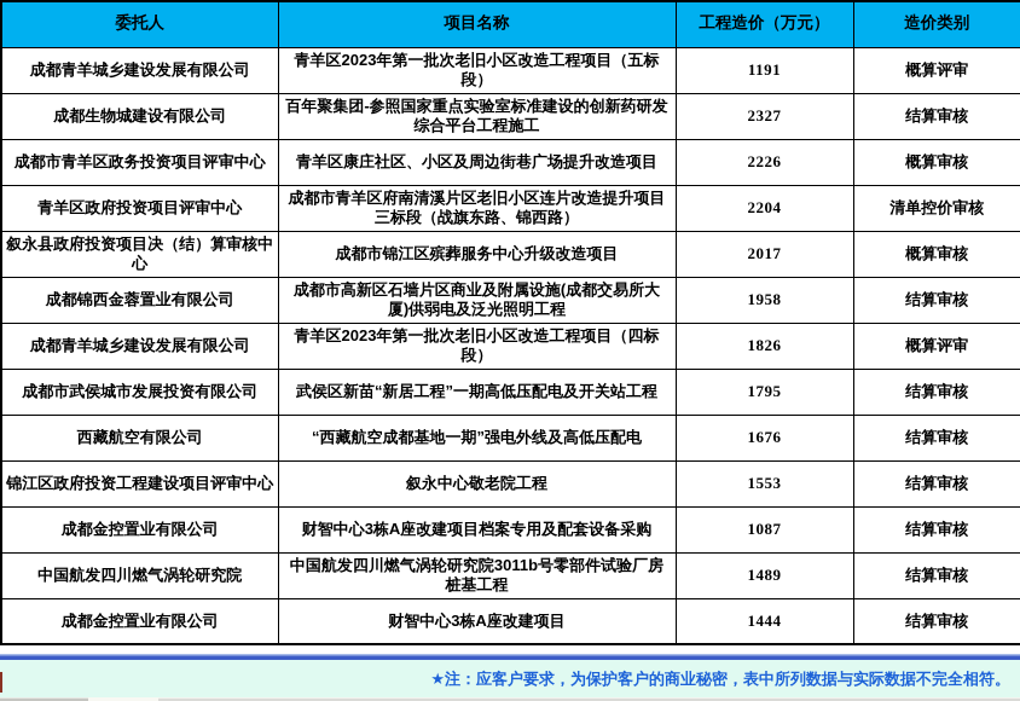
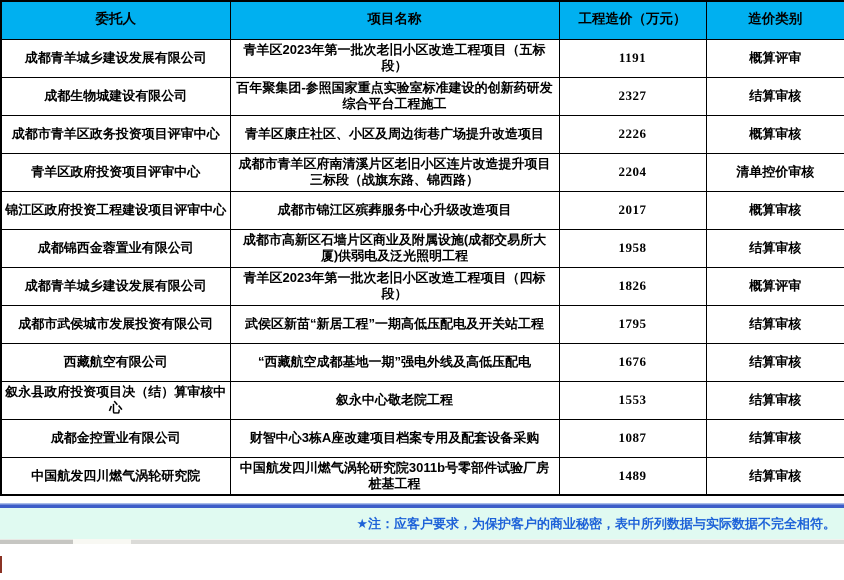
  委托人	项目名称	工程造价（万元）	造价类别
  成都青羊城乡建设发展有限公司	青羊区2023年第一批次老旧小区改造工程项目（五标段）	1191	概算评审
  成都生物城建设有限公司	百年聚集团-参照国家重点实验室标准建设的创新药研发综合平台工程施工	2327	结算审核
  成都市青羊区政务投资项目评审中心	青羊区康庄社区、小区及周边街巷广场提升改造项目	2226	概算审核
  青羊区政府投资项目评审中心	成都市青羊区府南清溪片区老旧小区连片改造提升项目三标段（战旗东路、锦西路）	2204	清单控价审核
- 叙永县政府投资项目决（结）算审核中心	成都市锦江区殡葬服务中心升级改造项目	2017	概算审核
+ 锦江区政府投资工程建设项目评审中心	成都市锦江区殡葬服务中心升级改造项目	2017	概算审核
  成都锦西金蓉置业有限公司	成都市高新区石墙片区商业及附属设施(成都交易所大厦)供弱电及泛光照明工程	1958	结算审核
  成都青羊城乡建设发展有限公司	青羊区2023年第一批次老旧小区改造工程项目（四标段）	1826	概算评审
  成都市武侯城市发展投资有限公司	武侯区新苗“新居工程”一期高低压配电及开关站工程	1795	结算审核
  西藏航空有限公司	“西藏航空成都基地一期”强电外线及高低压配电	1676	结算审核
- 锦江区政府投资工程建设项目评审中心	叙永中心敬老院工程	1553	结算审核
+ 叙永县政府投资项目决（结）算审核中心	叙永中心敬老院工程	1553	结算审核
  成都金控置业有限公司	财智中心3栋A座改建项目档案专用及配套设备采购	1087	结算审核
  中国航发四川燃气涡轮研究院	中国航发四川燃气涡轮研究院3011b号零部件试验厂房桩基工程	1489	结算审核
- 成都金控置业有限公司	财智中心3栋A座改建项目	1444	结算审核
  ★注：应客户要求，为保护客户的商业秘密，表中所列数据与实际数据不完全相符。
